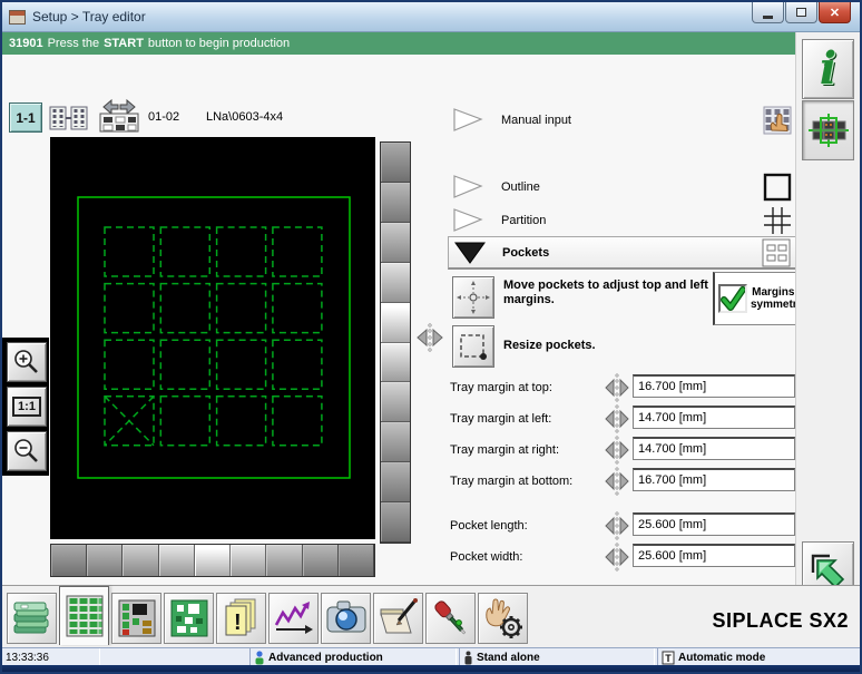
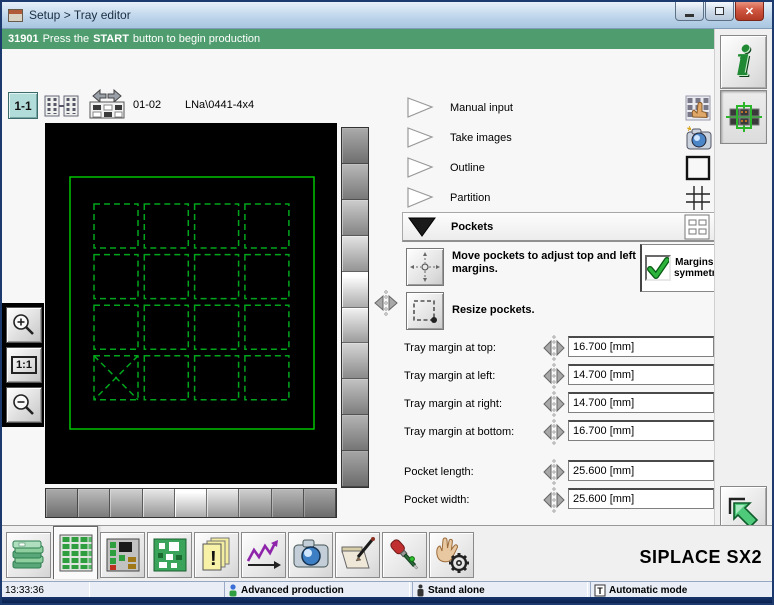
  Setup > Tray editor
  ✕
  31901
  Press the
  START
  button to begin production
  1-1
  01-02
- LNa\0603-4x4
+ LNa\0441-4x4
  1:1
  Manual input
+ Take images
  Outline
  Partition
  Pockets
  Move pockets to adjust top and left margins.
  Resize pockets.
  Tray margin at top:
  16.700 [mm]
  Tray margin at left:
  14.700 [mm]
  Tray margin at right:
  14.700 [mm]
  Tray margin at bottom:
  16.700 [mm]
  Pocket length:
  25.600 [mm]
  Pocket width:
  25.600 [mm]
  i
  !
  SIPLACE SX2
  13:33:36
  Advanced production
  Stand alone
  T
  Automatic mode
